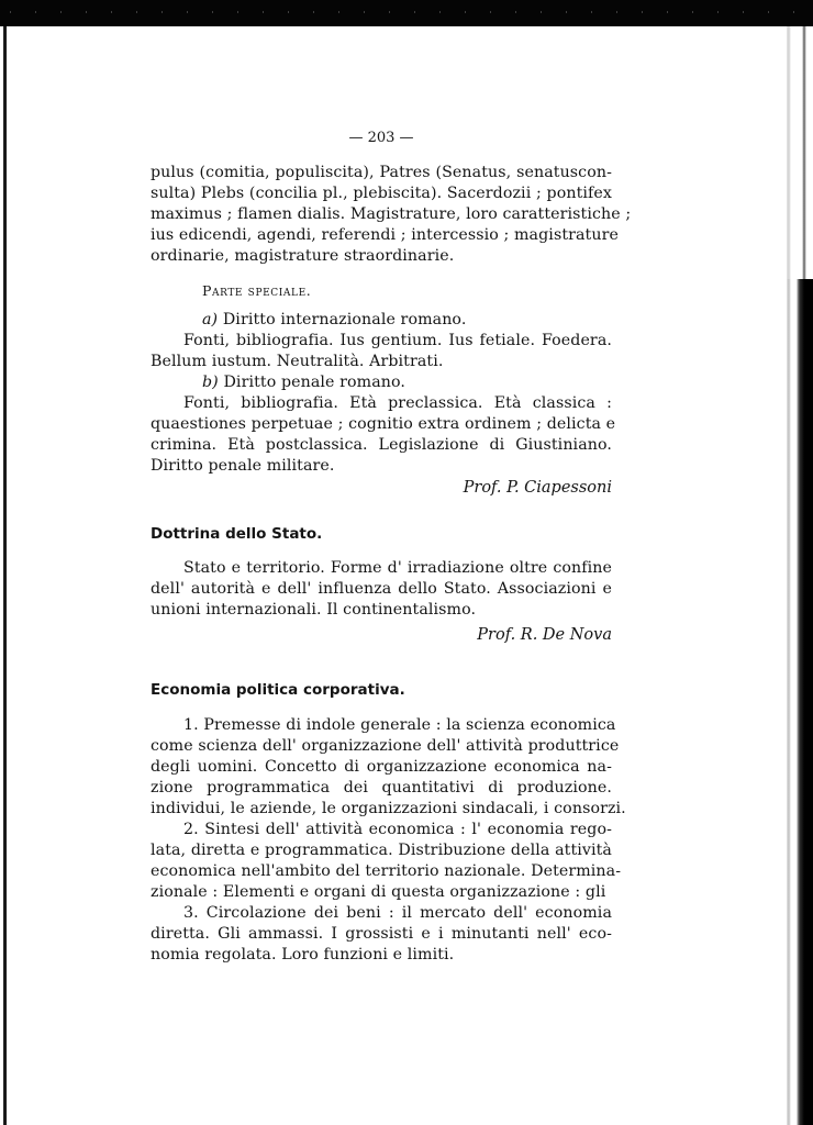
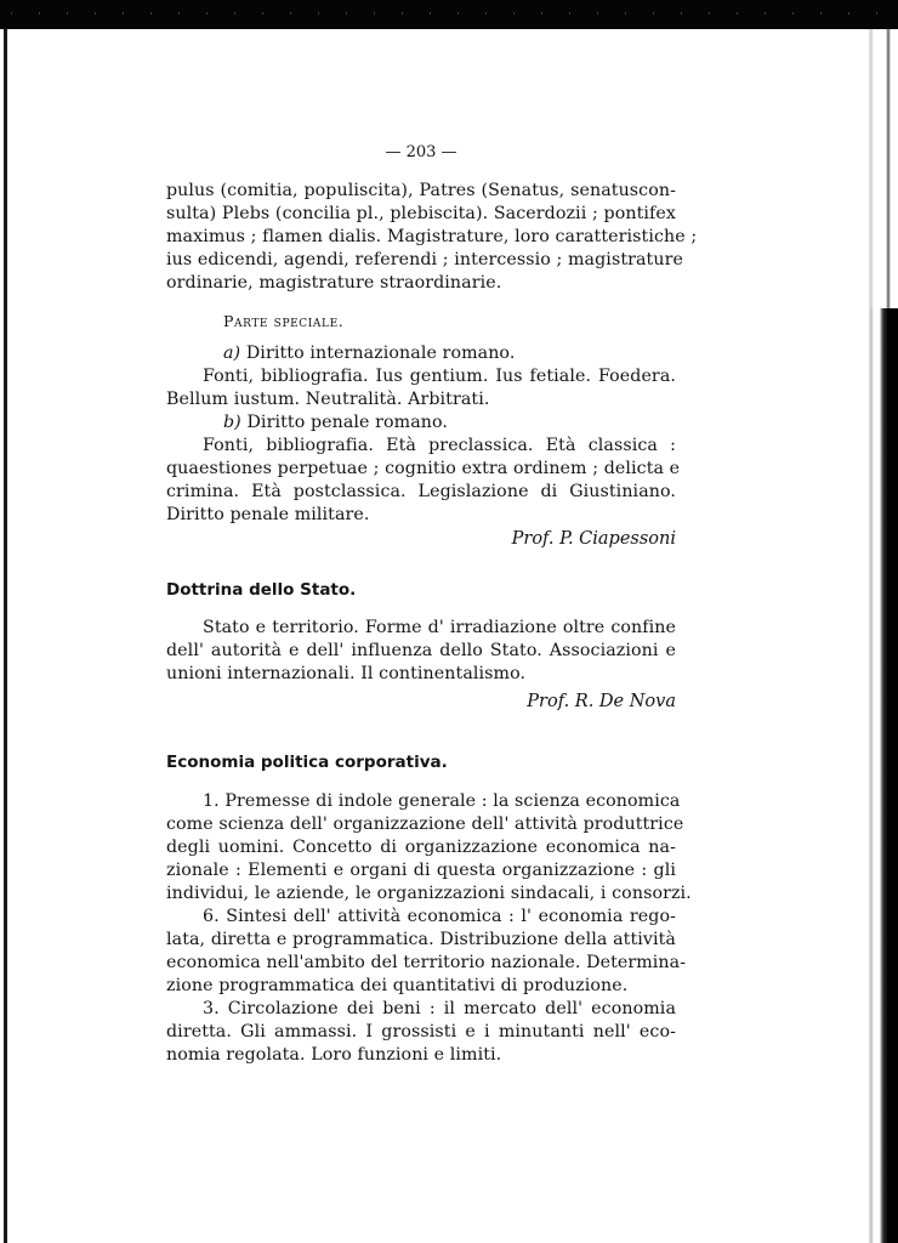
  — 203 —
  pulus (comitia, populiscita), Patres (Senatus, senatuscon-
  sulta) Plebs (concilia pl., plebiscita). Sacerdozii ; pontifex
  maximus ; flamen dialis. Magistrature, loro caratteristiche ;
  ius edicendi, agendi, referendi ; intercessio ; magistrature
  ordinarie, magistrature straordinarie.
  Parte speciale.
  a) Diritto internazionale romano.
  Fonti, bibliografia. Ius gentium. Ius fetiale. Foedera.
  Bellum iustum. Neutralità. Arbitrati.
  b) Diritto penale romano.
  Fonti, bibliografia. Età preclassica. Età classica :
  quaestiones perpetuae ; cognitio extra ordinem ; delicta e
  crimina. Età postclassica. Legislazione di Giustiniano.
  Diritto penale militare.
  Prof. P. Ciapessoni
  Dottrina dello Stato.
  Stato e territorio. Forme d' irradiazione oltre confine
  dell' autorità e dell' influenza dello Stato. Associazioni e
  unioni internazionali. Il continentalismo.
  Prof. R. De Nova
  Economia politica corporativa.
  1. Premesse di indole generale : la scienza economica
  come scienza dell' organizzazione dell' attività produttrice
  degli uomini. Concetto di organizzazione economica na-
- zione programmatica dei quantitativi di produzione.
+ zionale : Elementi e organi di questa organizzazione : gli
  individui, le aziende, le organizzazioni sindacali, i consorzi.
- 2. Sintesi dell' attività economica : l' economia rego-
+ 6. Sintesi dell' attività economica : l' economia rego-
  lata, diretta e programmatica. Distribuzione della attività
  economica nell'ambito del territorio nazionale. Determina-
- zionale : Elementi e organi di questa organizzazione : gli
+ zione programmatica dei quantitativi di produzione.
  3. Circolazione dei beni : il mercato dell' economia
  diretta. Gli ammassi. I grossisti e i minutanti nell' eco-
  nomia regolata. Loro funzioni e limiti.
